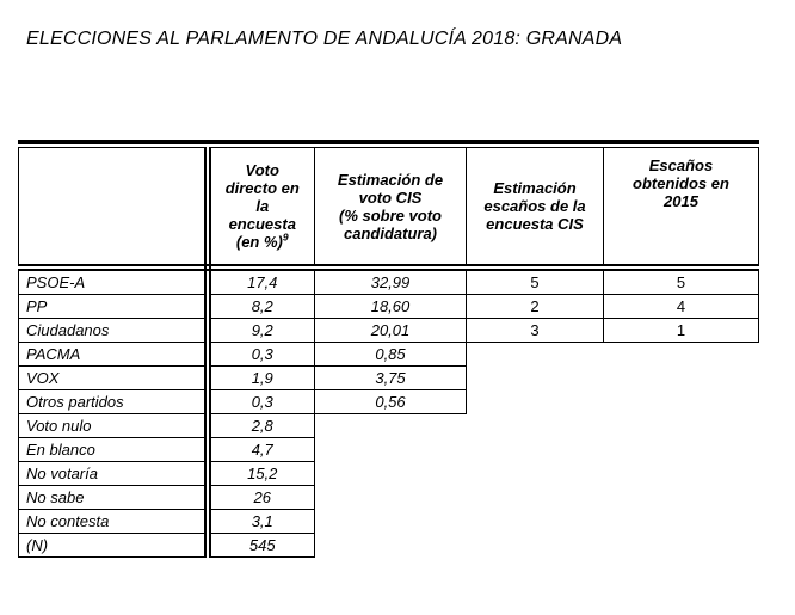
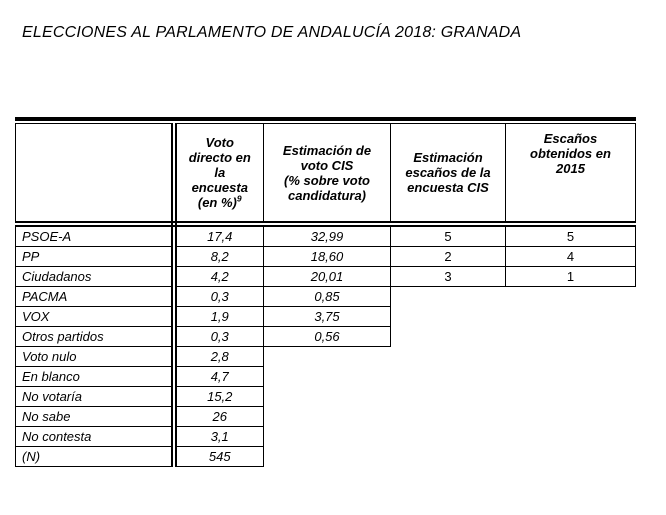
  ELECCIONES AL PARLAMENTO DE ANDALUCÍA 2018: GRANADA
  	Voto directo en la encuesta (en %)9	Estimación de voto CIS (% sobre voto candidatura)	Estimación escaños de la encuesta CIS	Escaños obtenidos en 2015
  PSOE-A	17,4	32,99	5	5
  PP	8,2	18,60	2	4
- Ciudadanos	9,2	20,01	3	1
+ Ciudadanos	4,2	20,01	3	1
  PACMA	0,3	0,85
  VOX	1,9	3,75
  Otros partidos	0,3	0,56
  Voto nulo	2,8
  En blanco	4,7
  No votaría	15,2
  No sabe	26
  No contesta	3,1
  (N)	545
